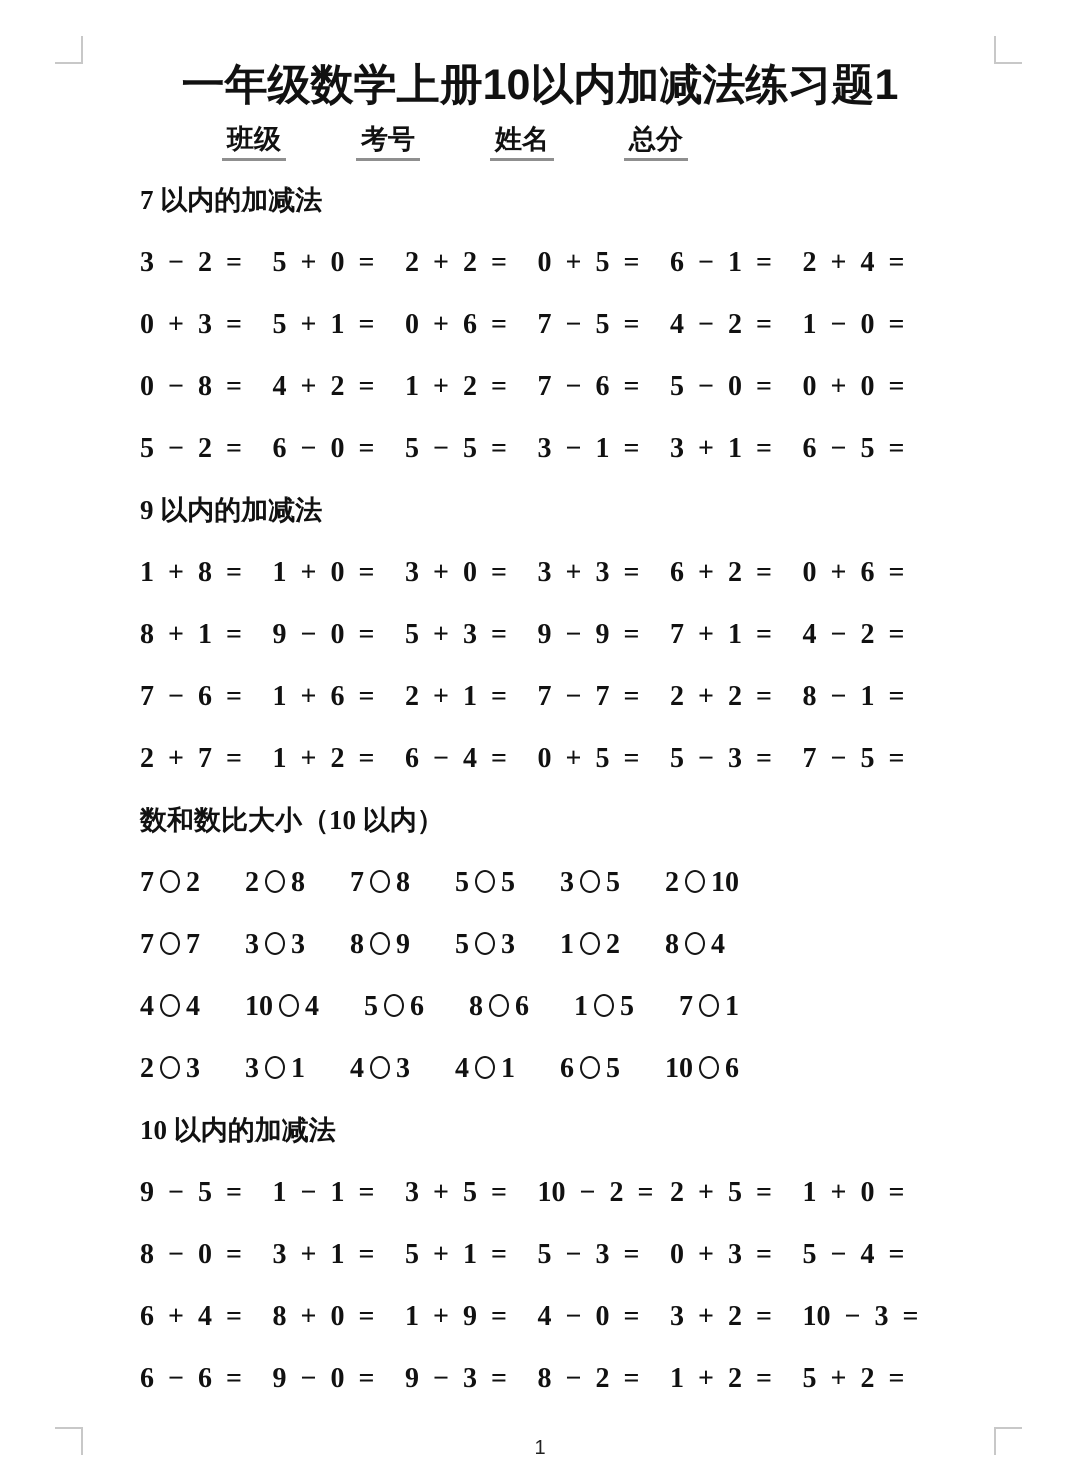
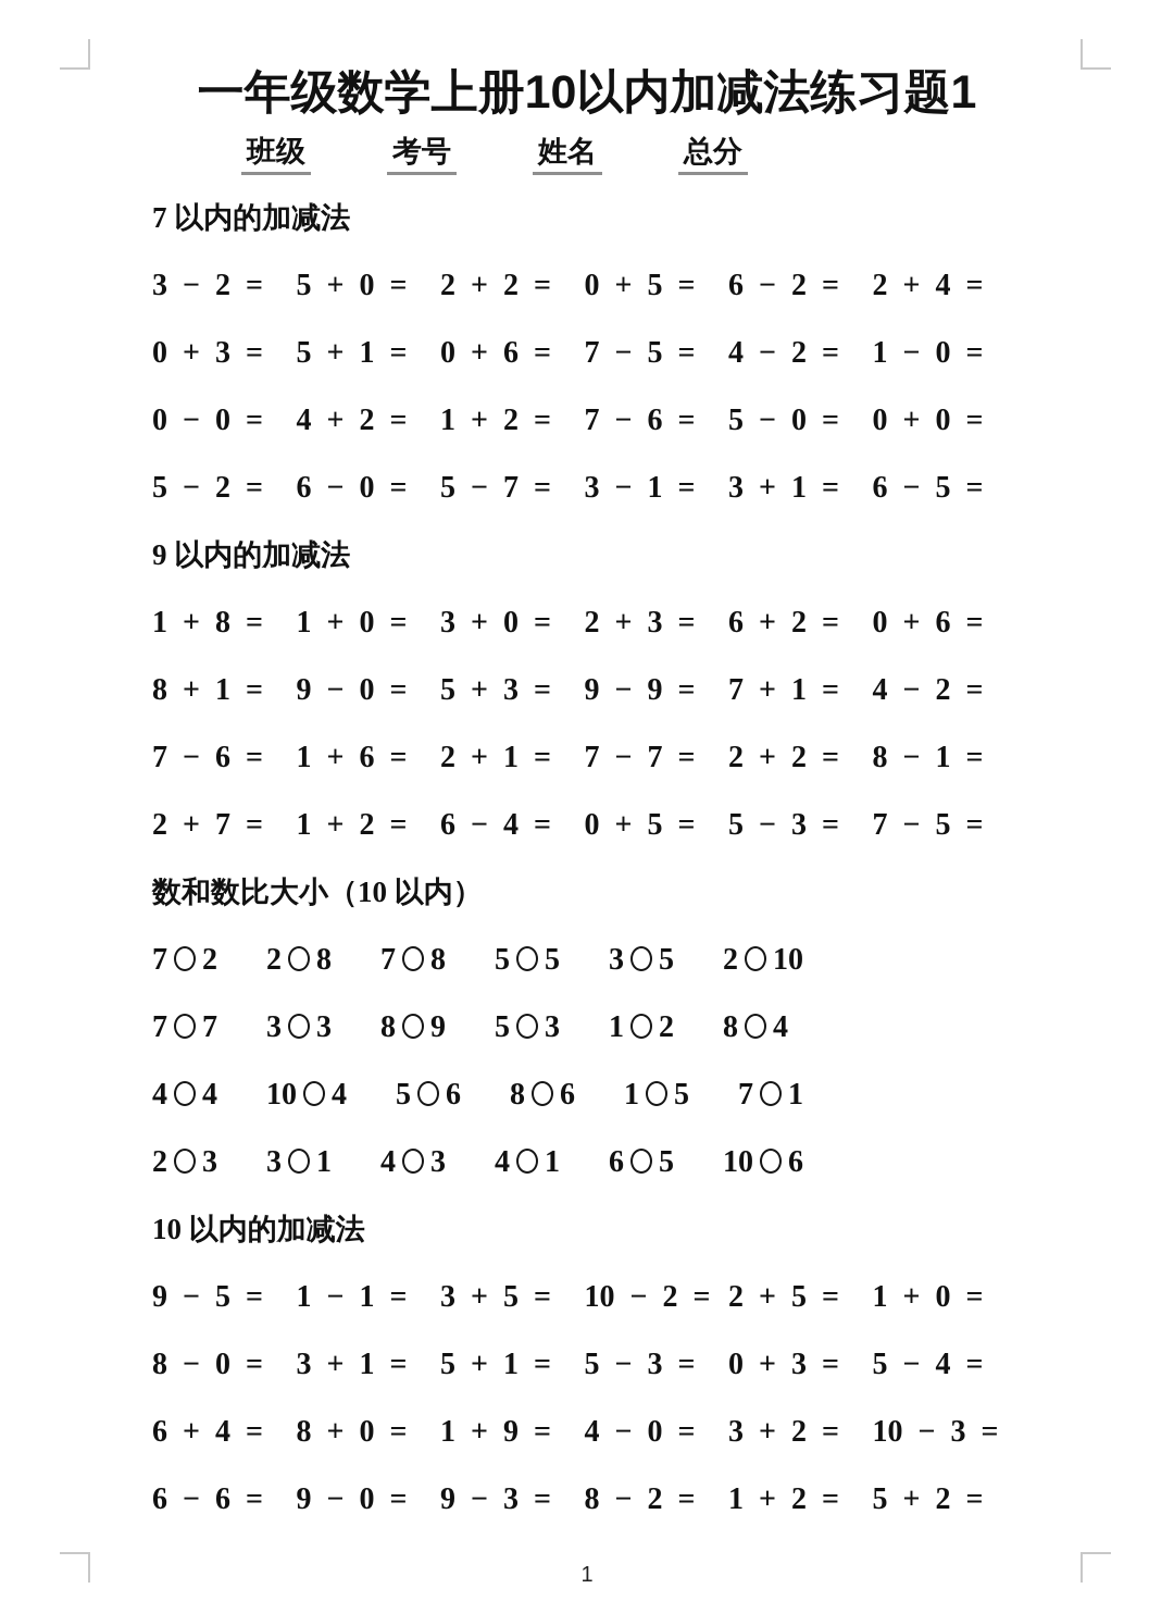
  一年级数学上册10以内加减法练习题1
  班级
  考号
  姓名
  总分
  7 以内的加减法
  3 − 2 =
  5 + 0 =
  2 + 2 =
  0 + 5 =
- 6 − 1 =
+ 6 − 2 =
  2 + 4 =
  0 + 3 =
  5 + 1 =
  0 + 6 =
  7 − 5 =
  4 − 2 =
  1 − 0 =
- 0 − 8 =
+ 0 − 0 =
  4 + 2 =
  1 + 2 =
  7 − 6 =
  5 − 0 =
  0 + 0 =
  5 − 2 =
  6 − 0 =
- 5 − 5 =
+ 5 − 7 =
  3 − 1 =
  3 + 1 =
  6 − 5 =
  9 以内的加减法
  1 + 8 =
  1 + 0 =
  3 + 0 =
- 3 + 3 =
+ 2 + 3 =
  6 + 2 =
  0 + 6 =
  8 + 1 =
  9 − 0 =
  5 + 3 =
  9 − 9 =
  7 + 1 =
  4 − 2 =
  7 − 6 =
  1 + 6 =
  2 + 1 =
  7 − 7 =
  2 + 2 =
  8 − 1 =
  2 + 7 =
  1 + 2 =
  6 − 4 =
  0 + 5 =
  5 − 3 =
  7 − 5 =
  数和数比大小（10 以内）
  7
  2
  2
  8
  7
  8
  5
  5
  3
  5
  2
  10
  7
  7
  3
  3
  8
  9
  5
  3
  1
  2
  8
  4
  4
  4
  10
  4
  5
  6
  8
  6
  1
  5
  7
  1
  2
  3
  3
  1
  4
  3
  4
  1
  6
  5
  10
  6
  10 以内的加减法
  9 − 5 =
  1 − 1 =
  3 + 5 =
  10 − 2 =
  2 + 5 =
  1 + 0 =
  8 − 0 =
  3 + 1 =
  5 + 1 =
  5 − 3 =
  0 + 3 =
  5 − 4 =
  6 + 4 =
  8 + 0 =
  1 + 9 =
  4 − 0 =
  3 + 2 =
  10 − 3 =
  6 − 6 =
  9 − 0 =
  9 − 3 =
  8 − 2 =
  1 + 2 =
  5 + 2 =
  1
